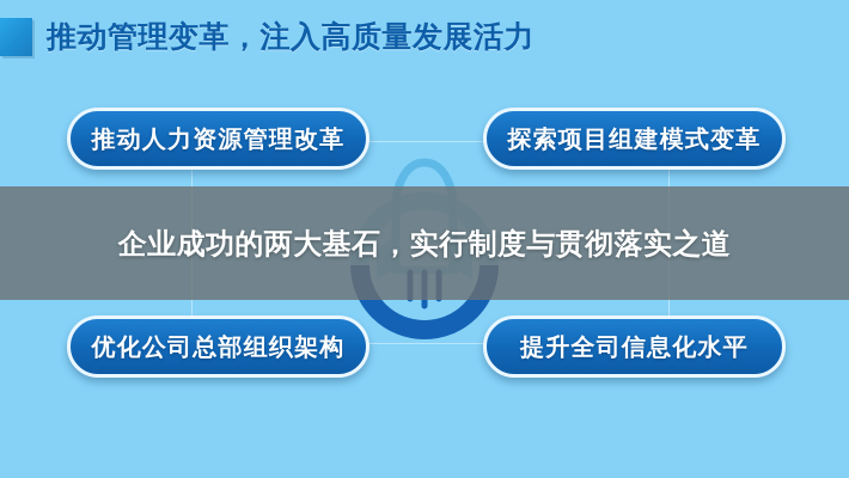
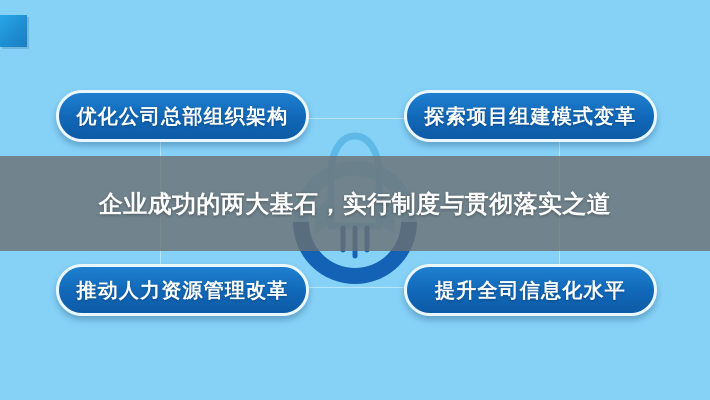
- 推动管理变革，注入高质量发展活力
- 推动人力资源管理改革
+ 优化公司总部组织架构
  探索项目组建模式变革
- 优化公司总部组织架构
+ 推动人力资源管理改革
  提升全司信息化水平
  企业成功的两大基石，实行制度与贯彻落实之道
